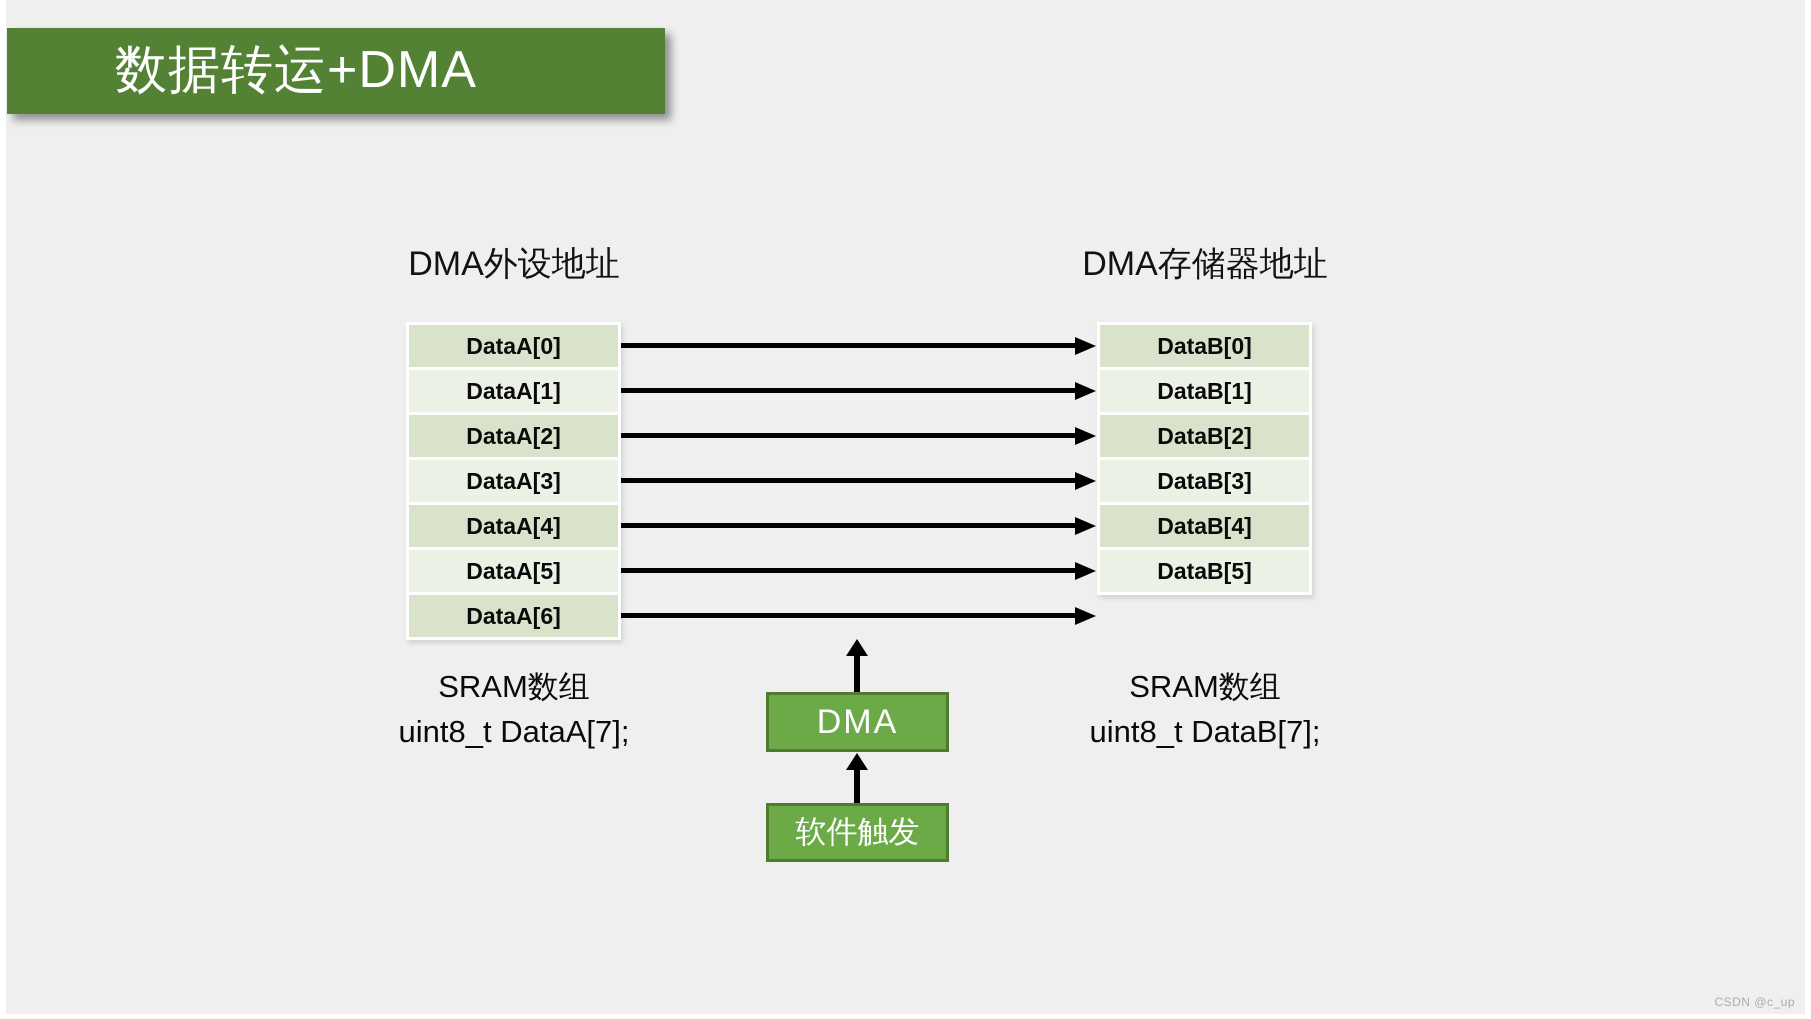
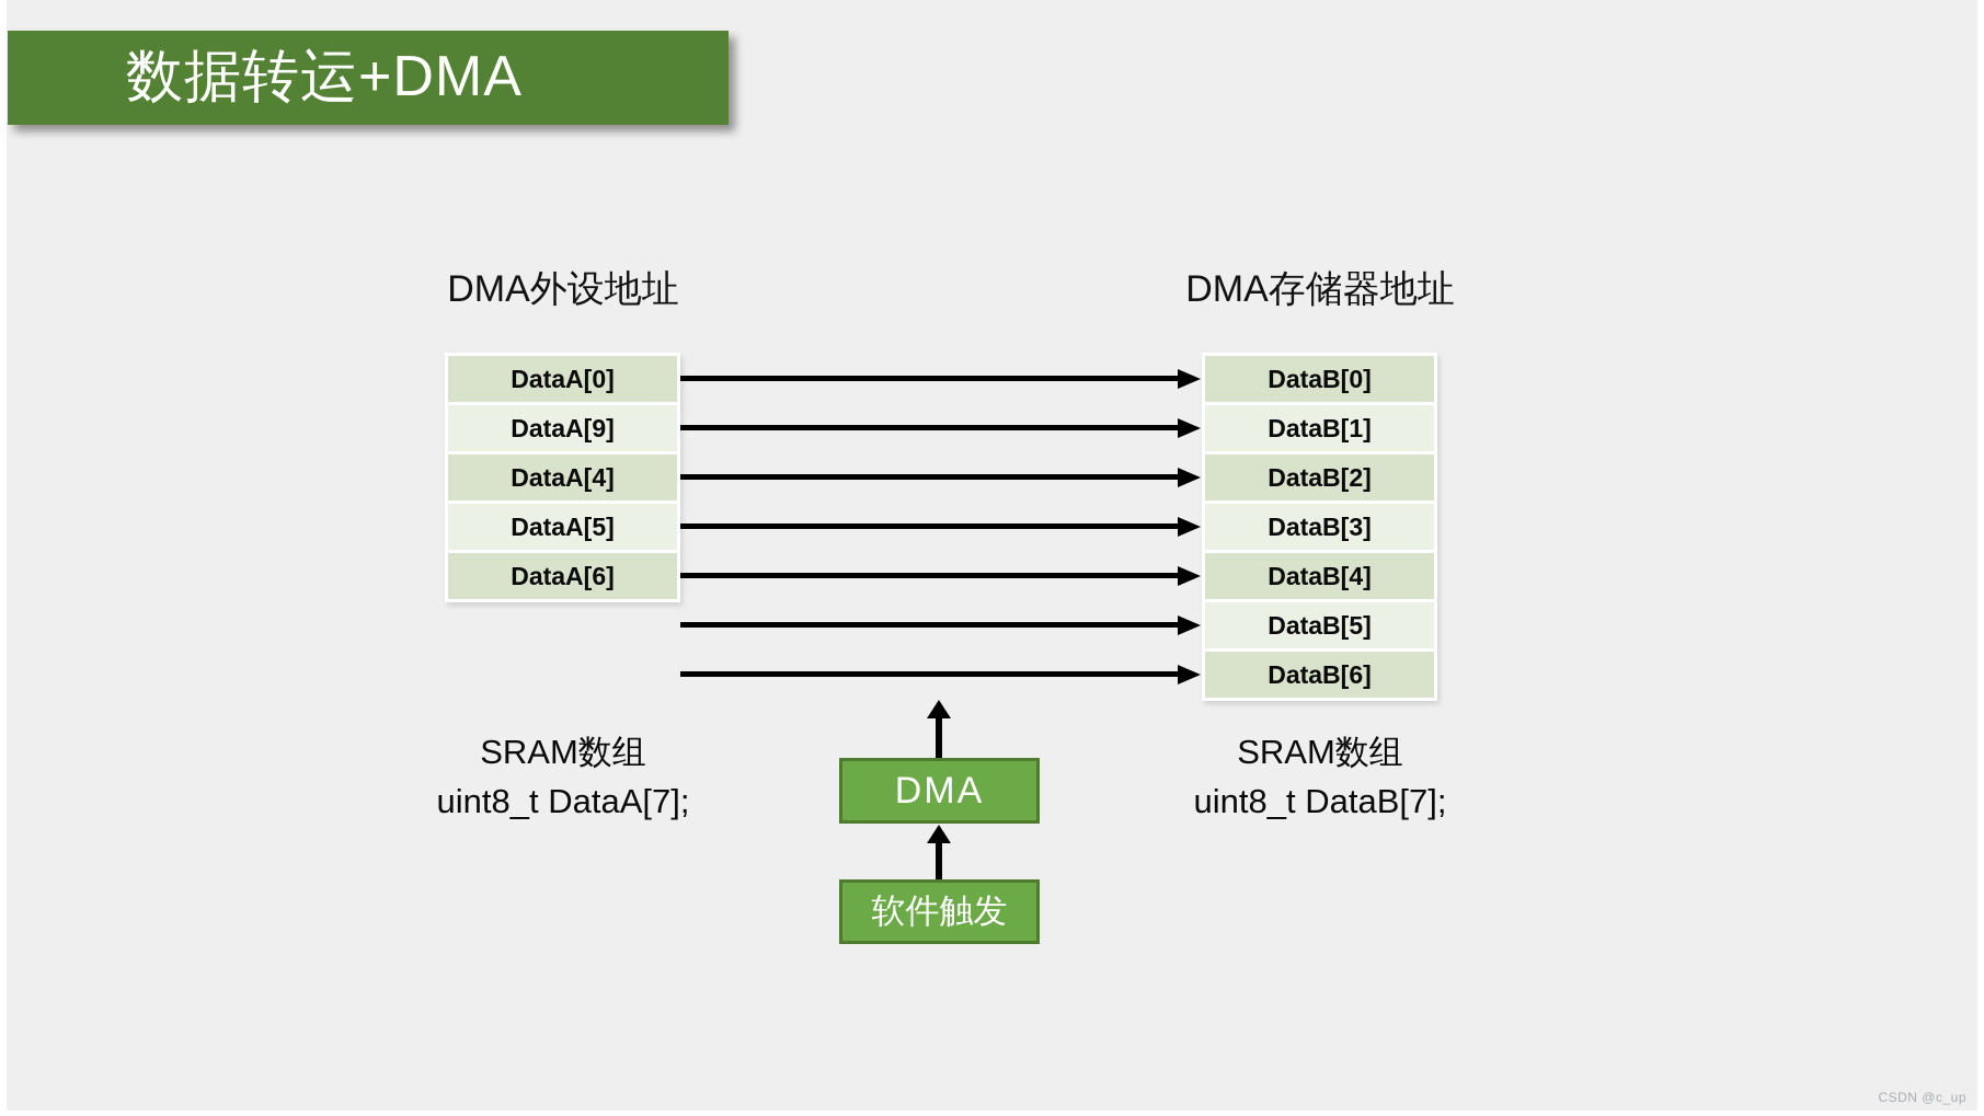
  数据转运+DMA
  DMA外设地址
  DMA存储器地址
  DataA[0]
- DataA[1]
+ DataA[9]
- DataA[2]
- DataA[3]
  DataA[4]
  DataA[5]
  DataA[6]
  DataB[0]
  DataB[1]
  DataB[2]
  DataB[3]
  DataB[4]
  DataB[5]
+ DataB[6]
  DMA
  软件触发
  SRAM数组
  uint8_t DataA[7];
  SRAM数组
  uint8_t DataB[7];
  CSDN @c_up
